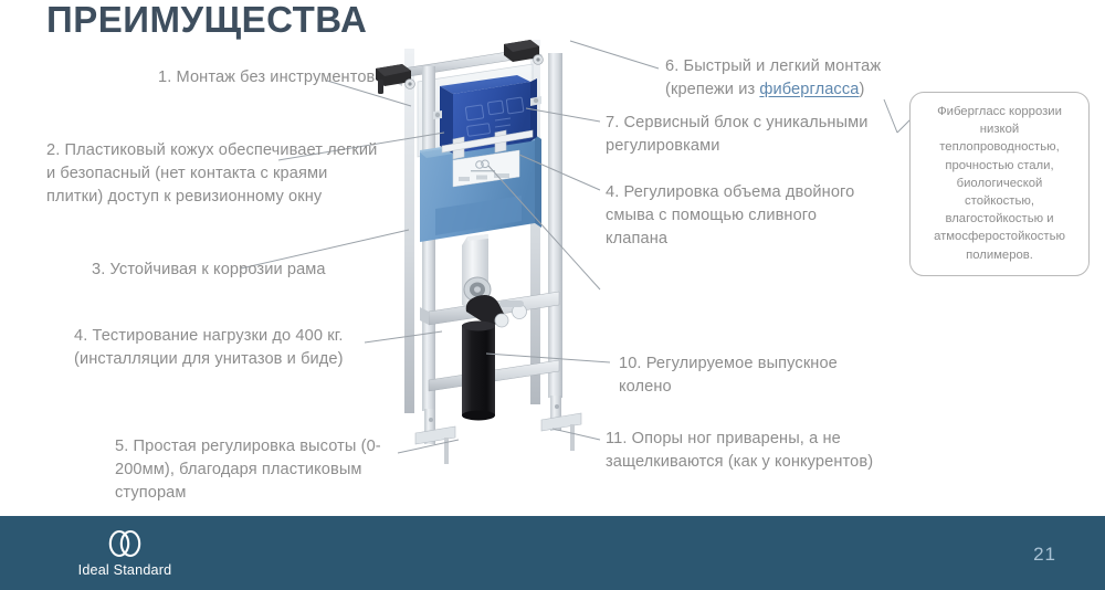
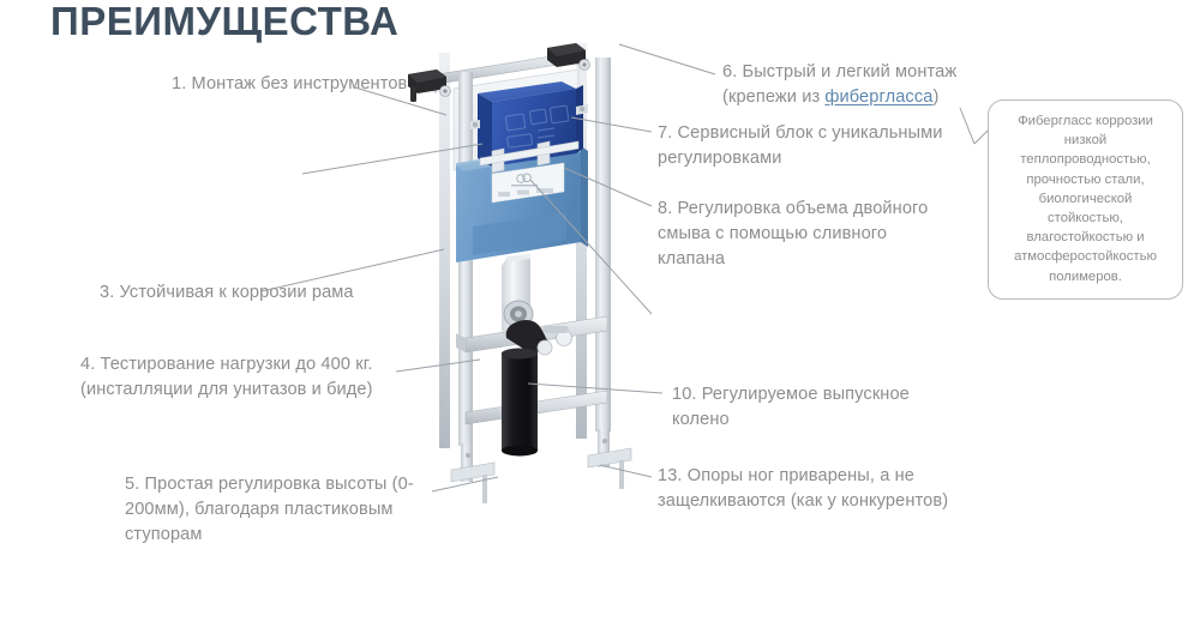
  ПРЕИМУЩЕСТВА
  1. Монтаж без инструментов
- 2. Пластиковый кожух обеспечивает легкий и безопасный (нет контакта с краями плитки) доступ к ревизионному окну
  3. Устойчивая к коррозии рама
  4. Тестирование нагрузки до 400 кг. (инсталляции для унитазов и биде)
  5. Простая регулировка высоты (0-200мм), благодаря пластиковым ступорам
  6. Быстрый и легкий монтаж (крепежи из фибергласса)
  7. Сервисный блок с уникальными регулировками
- 4. Регулировка объема двойного смыва с помощью сливного клапана
+ 8. Регулировка объема двойного смыва с помощью сливного клапана
  10. Регулируемое выпускное колено
- 11. Опоры ног приварены, а не защелкиваются (как у конкурентов)
+ 13. Опоры ног приварены, а не защелкиваются (как у конкурентов)
  Фибергласс коррозии низкой теплопроводностью, прочностью стали, биологической стойкостью, влагостойкостью и атмосферостойкостью полимеров.
- Ideal Standard
- 21
